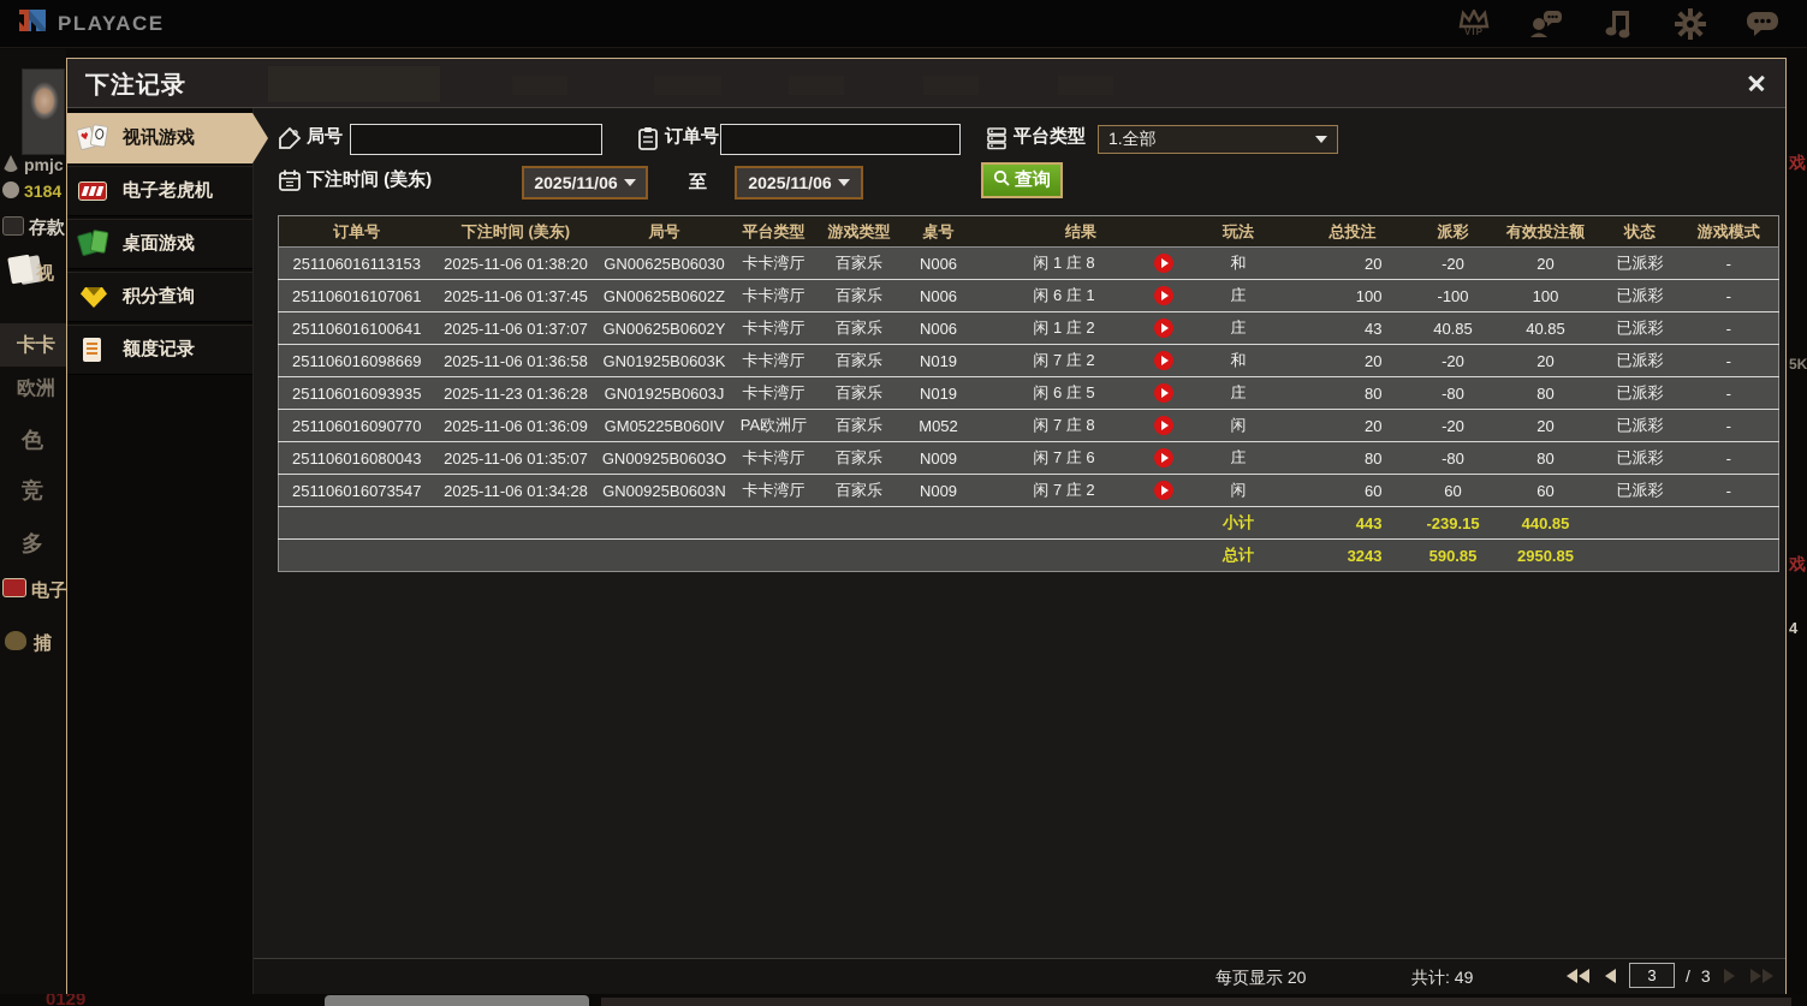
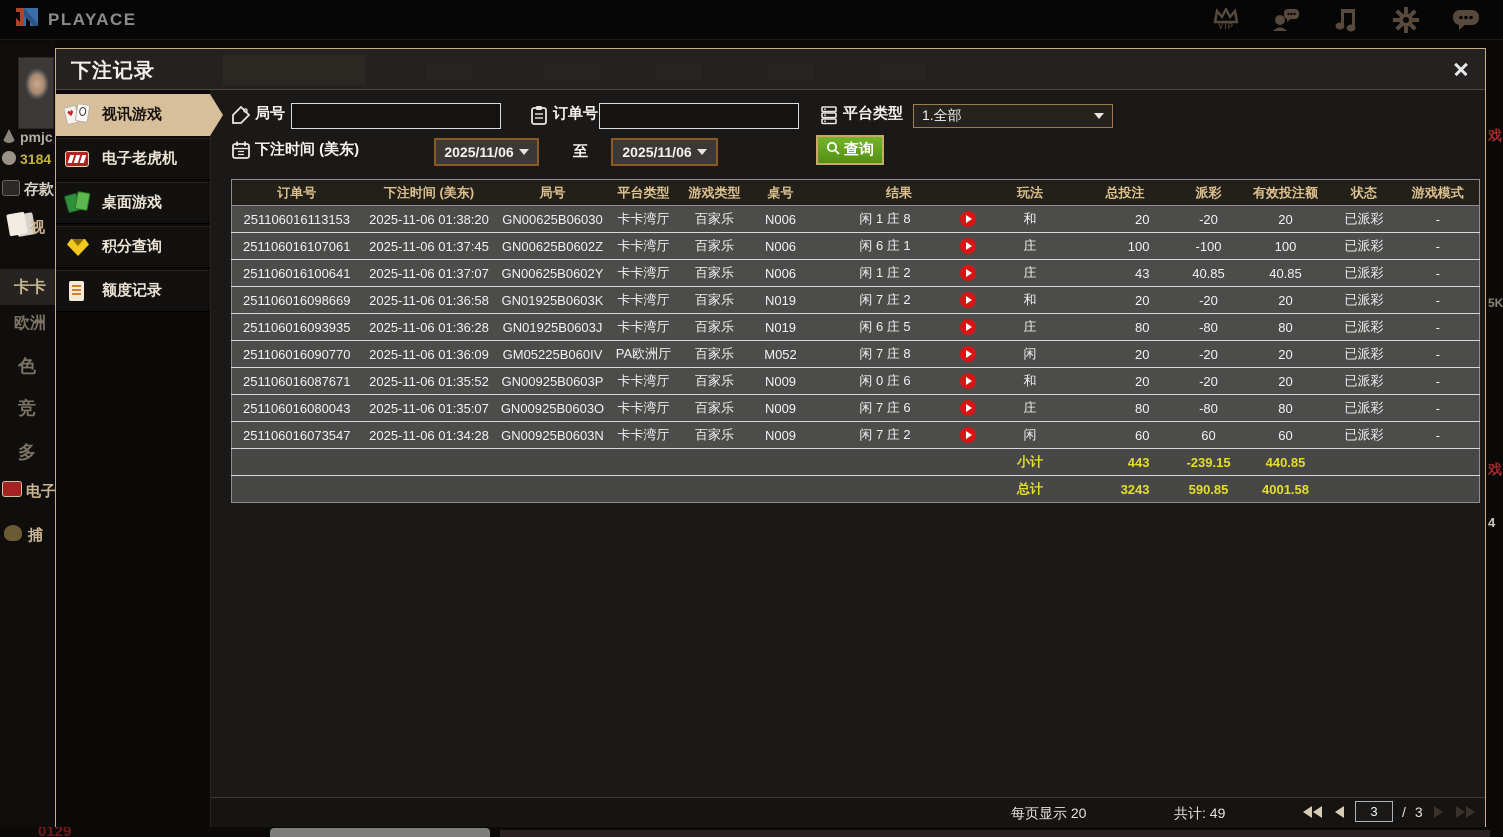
  PLAYACE
  VIP
  pmjc
  3184
  存款
  视
  卡卡
  欧洲
  色
  竞
  多
  电子
  捕
  戏
  5K
  戏
  4
  0129
  下注记录
  视讯游戏
  电子老虎机
  桌面游戏
  积分查询
  额度记录
  局号
  订单号
  平台类型
  1.全部
  下注时间 (美东)
  2025/11/06
  至
  2025/11/06
  查询
  订单号	下注时间 (美东)	局号	平台类型	游戏类型	桌号	结果	玩法	总投注	派彩	有效投注额	状态	游戏模式
  251106016113153	2025-11-06 01:38:20	GN00625B06030	卡卡湾厅	百家乐	N006	闲 1 庄 8	和	20	-20	20	已派彩	-
  251106016107061	2025-11-06 01:37:45	GN00625B0602Z	卡卡湾厅	百家乐	N006	闲 6 庄 1	庄	100	-100	100	已派彩	-
  251106016100641	2025-11-06 01:37:07	GN00625B0602Y	卡卡湾厅	百家乐	N006	闲 1 庄 2	庄	43	40.85	40.85	已派彩	-
  251106016098669	2025-11-06 01:36:58	GN01925B0603K	卡卡湾厅	百家乐	N019	闲 7 庄 2	和	20	-20	20	已派彩	-
- 251106016093935	2025-11-23 01:36:28	GN01925B0603J	卡卡湾厅	百家乐	N019	闲 6 庄 5	庄	80	-80	80	已派彩	-
+ 251106016093935	2025-11-06 01:36:28	GN01925B0603J	卡卡湾厅	百家乐	N019	闲 6 庄 5	庄	80	-80	80	已派彩	-
  251106016090770	2025-11-06 01:36:09	GM05225B060IV	PA欧洲厅	百家乐	M052	闲 7 庄 8	闲	20	-20	20	已派彩	-
+ 251106016087671	2025-11-06 01:35:52	GN00925B0603P	卡卡湾厅	百家乐	N009	闲 0 庄 6	和	20	-20	20	已派彩	-
  251106016080043	2025-11-06 01:35:07	GN00925B0603O	卡卡湾厅	百家乐	N009	闲 7 庄 6	庄	80	-80	80	已派彩	-
  251106016073547	2025-11-06 01:34:28	GN00925B0603N	卡卡湾厅	百家乐	N009	闲 7 庄 2	闲	60	60	60	已派彩	-
  							小计	443	-239.15	440.85
- 							总计	3243	590.85	2950.85
+ 							总计	3243	590.85	4001.58
  每页显示 20
  共计: 49
  3
  /
  3
